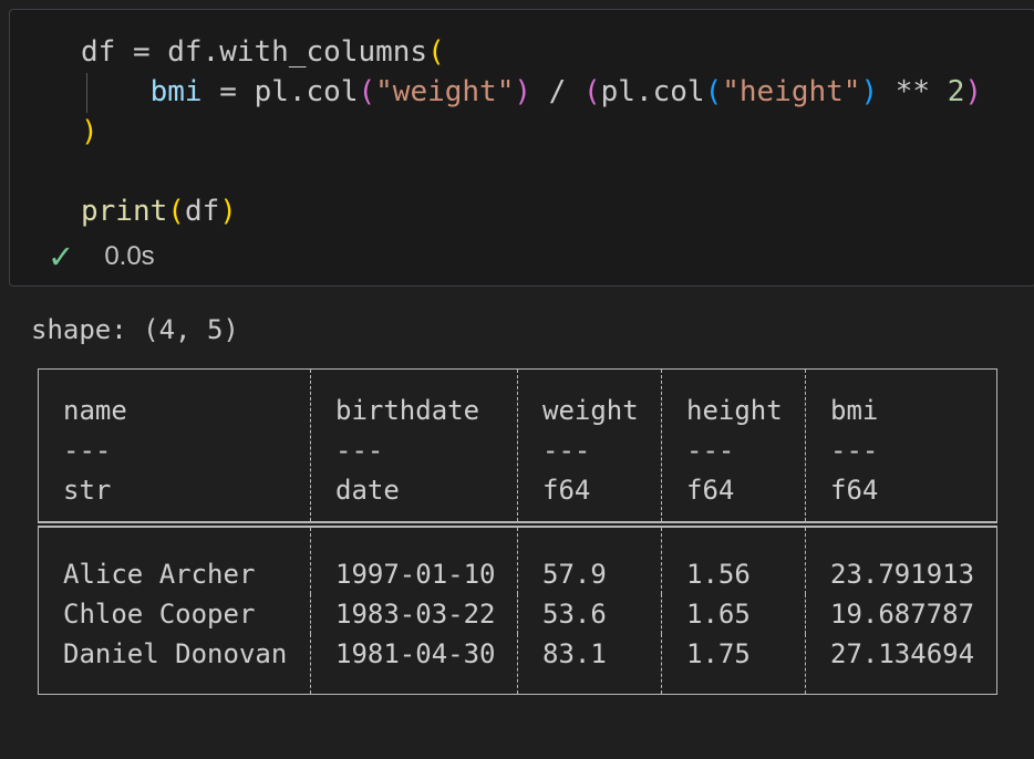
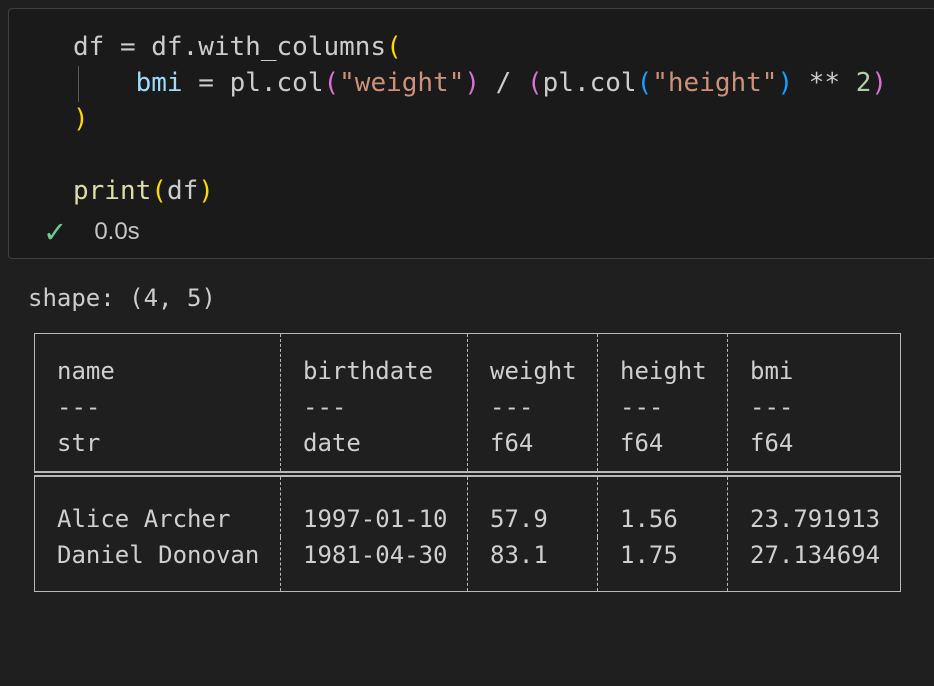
  df = df.with_columns(
  bmi = pl.col("weight") / (pl.col("height") ** 2)
  )
  print(df)
  ✓
  0.0s
  shape: (4, 5)
  name---str	birthdate---date	weight---f64	height---f64	bmi---f64
  Alice Archer	1997-01-10	57.9	1.56	23.791913
- Chloe Cooper	1983-03-22	53.6	1.65	19.687787
  Daniel Donovan	1981-04-30	83.1	1.75	27.134694
